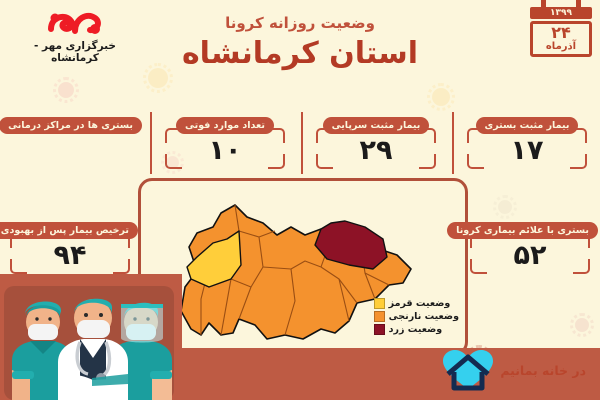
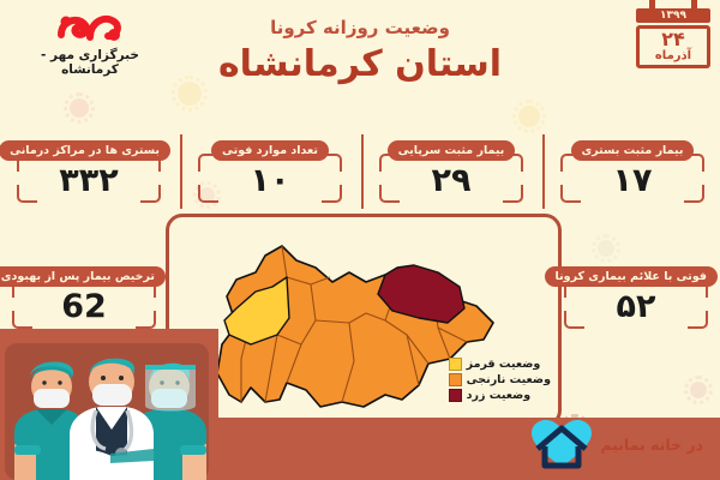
  خبرگزاری مهر - کرمانشاه
  وضعیت روزانه کرونا
  استان کرمانشاه
  ۱۳۹۹
  ۲۴
  آذرماه
  بستری ها در مراکز درمانی
+ ۳۳۲
  تعداد موارد فوتی
  ۱۰
  بیمار مثبت سرپایی
  ۲۹
  بیمار مثبت بستری
  ۱۷
  ترخیص بیمار پس از بهبودی
- ۹۴
+ 62
- بستری با علائم بیماری کرونا
+ فوتی با علائم بیماری کرونا
  ۵۲
  وضعیت قرمز
  وضعیت نارنجی
  وضعیت زرد
  در خانه بمانیم
